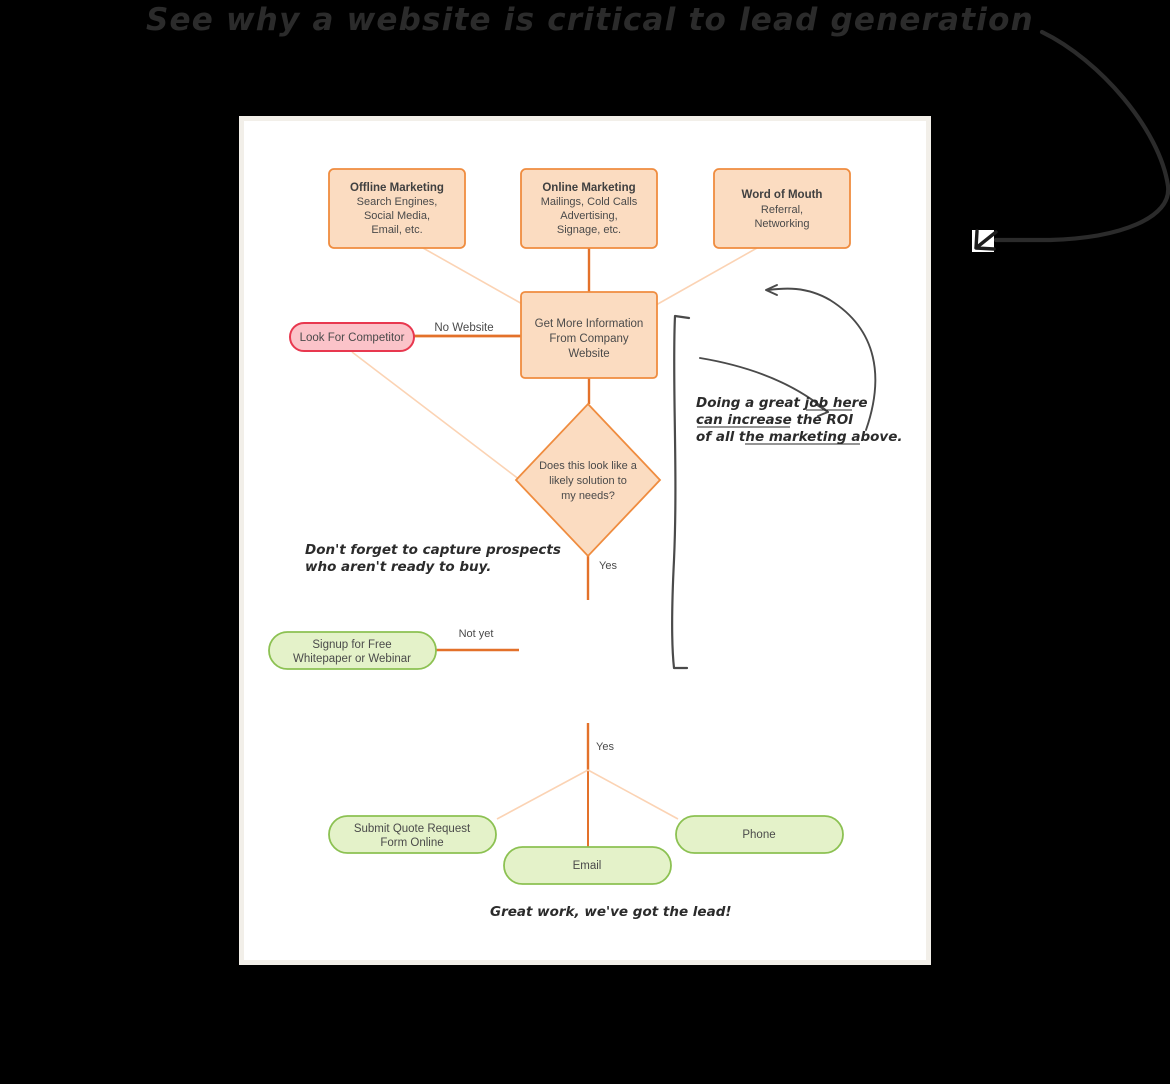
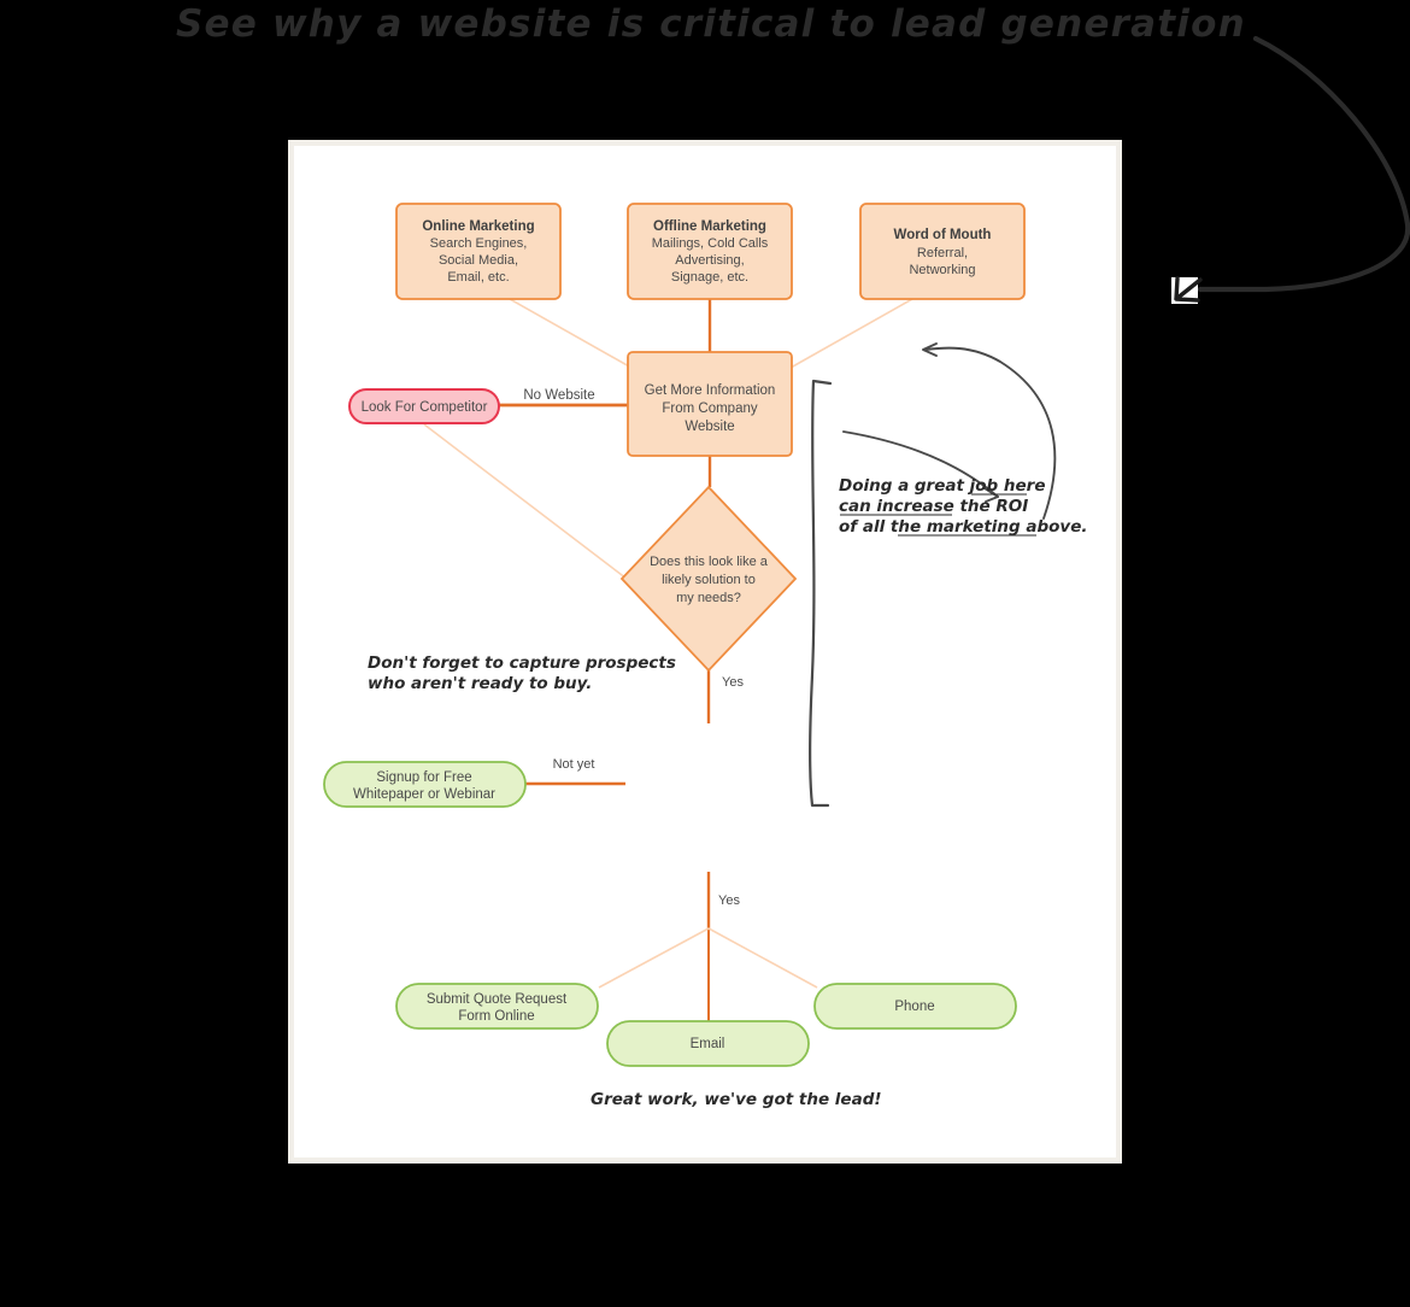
  See why a website is critical to lead generation
- Offline Marketing
+ Online Marketing
  Search Engines,
  Social Media,
  Email, etc.
- Online Marketing
+ Offline Marketing
  Mailings, Cold Calls
  Advertising,
  Signage, etc.
  Word of Mouth
  Referral,
  Networking
  Get More Information
  From Company
  Website
  Look For Competitor
  Does this look like a
  likely solution to
  my needs?
  Signup for Free
  Whitepaper or Webinar
  Submit Quote Request
  Form Online
  Email
  Phone
  No Website
  Yes
  Not yet
  Yes
  Doing a great job here
  can increase the ROI
  of all the marketing above.
  Don't forget to capture prospects
  who aren't ready to buy.
  Great work, we've got the lead!
